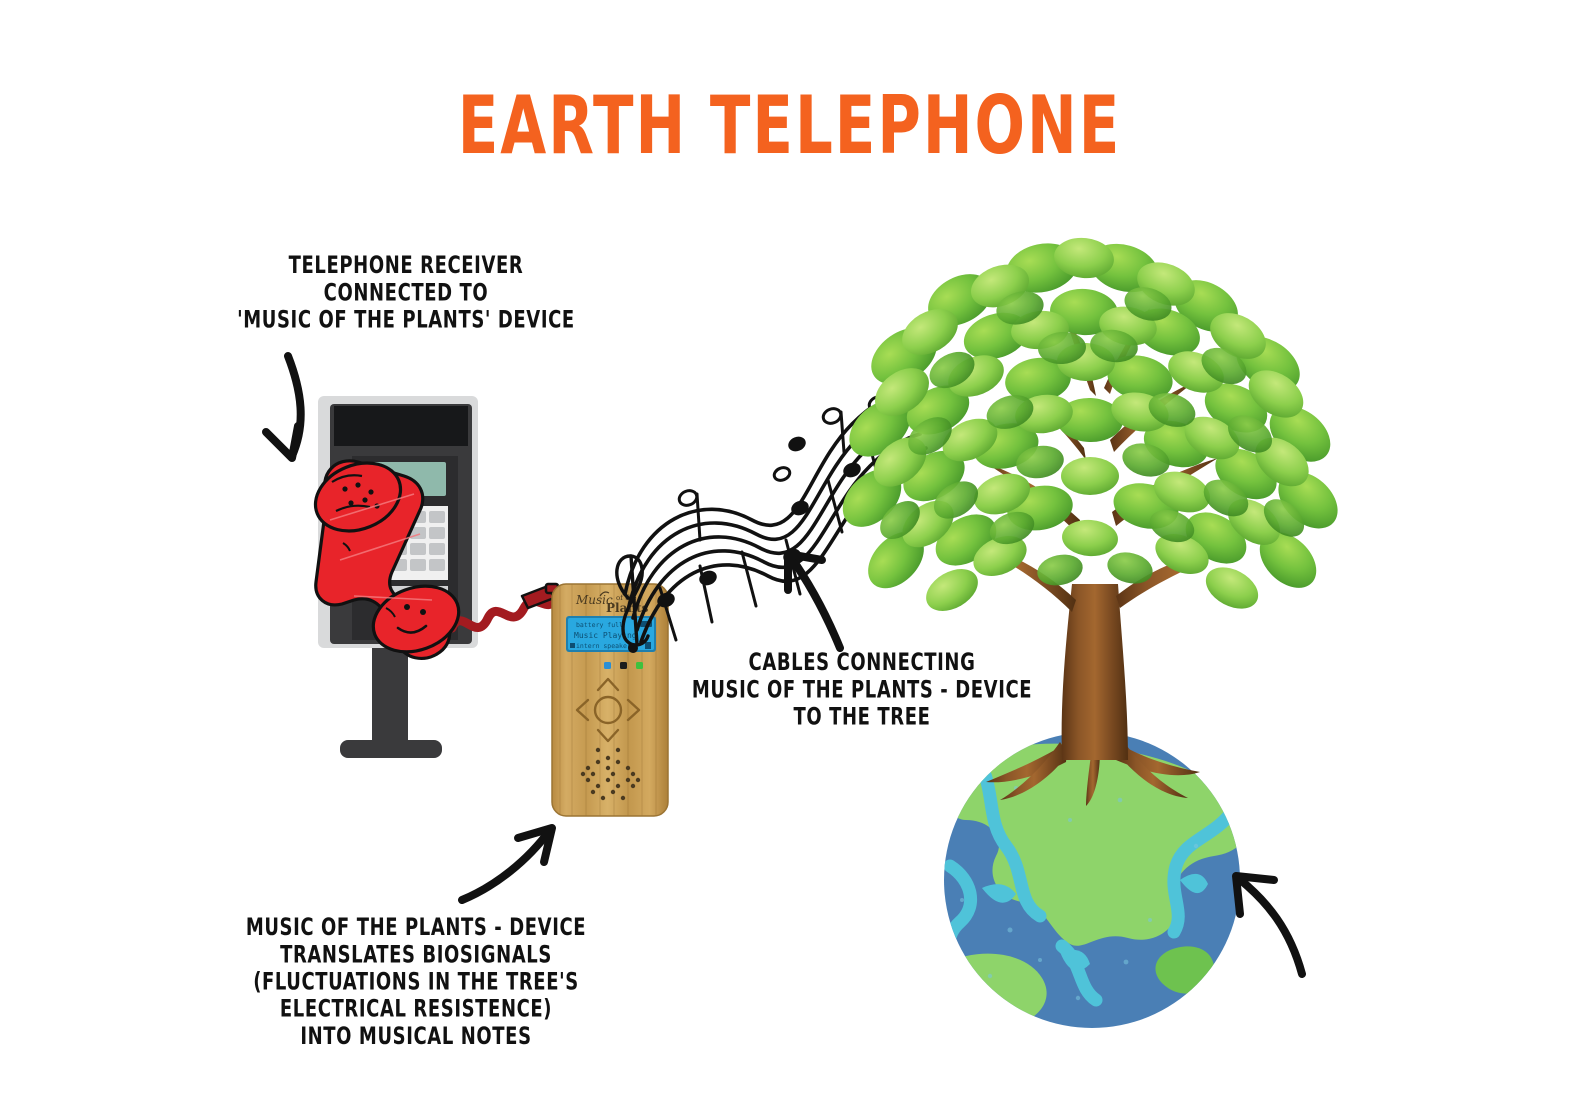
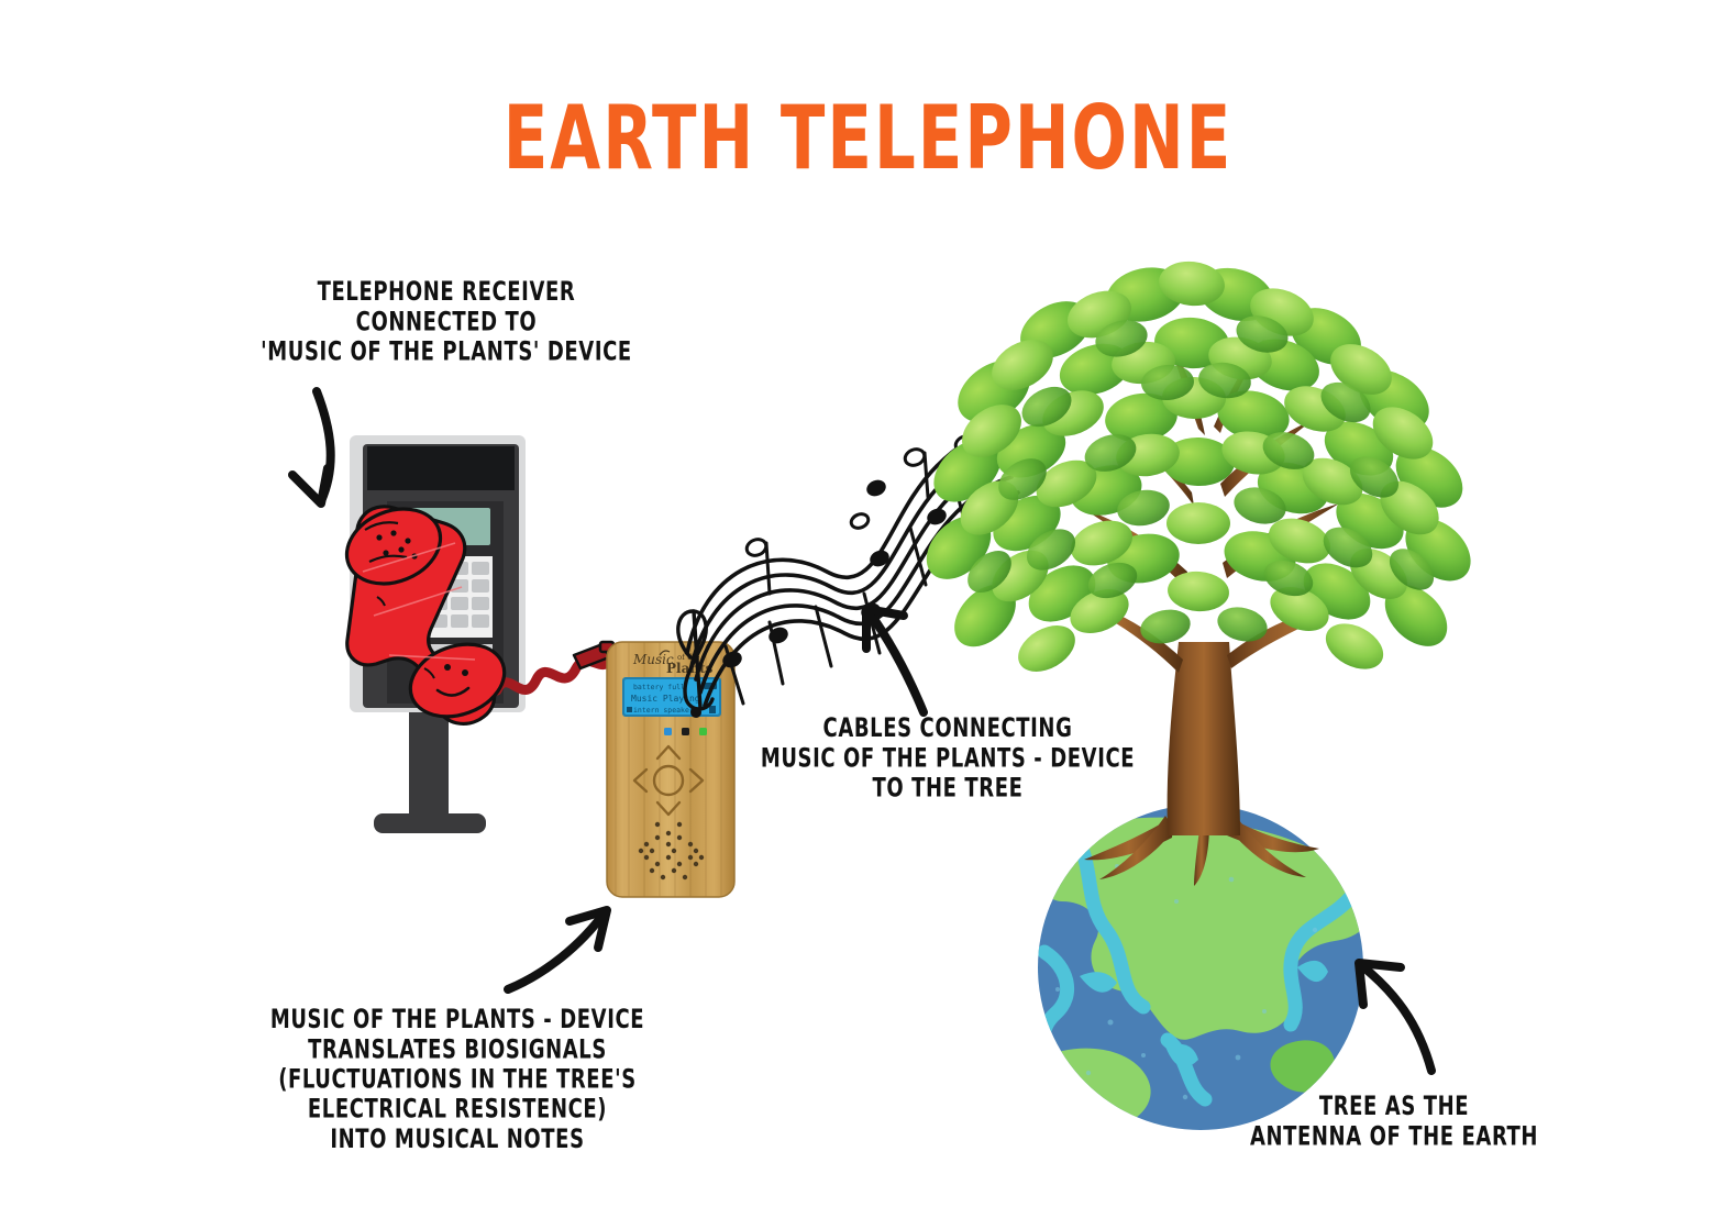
  EARTH TELEPHONE
  Music
  Plant
  battery full
  Music Playng
  intern speake
  TELEPHONE RECEIVER
  CONNECTED TO
  'MUSIC OF THE PLANTS' DEVICE
  CABLES CONNECTING
  MUSIC OF THE PLANTS - DEVICE
  TO THE TREE
  MUSIC OF THE PLANTS - DEVICE
  TRANSLATES BIOSIGNALS
  (FLUCTUATIONS IN THE TREE'S
  ELECTRICAL RESISTENCE)
  INTO MUSICAL NOTES
+ TREE AS THE
+ ANTENNA OF THE EARTH
